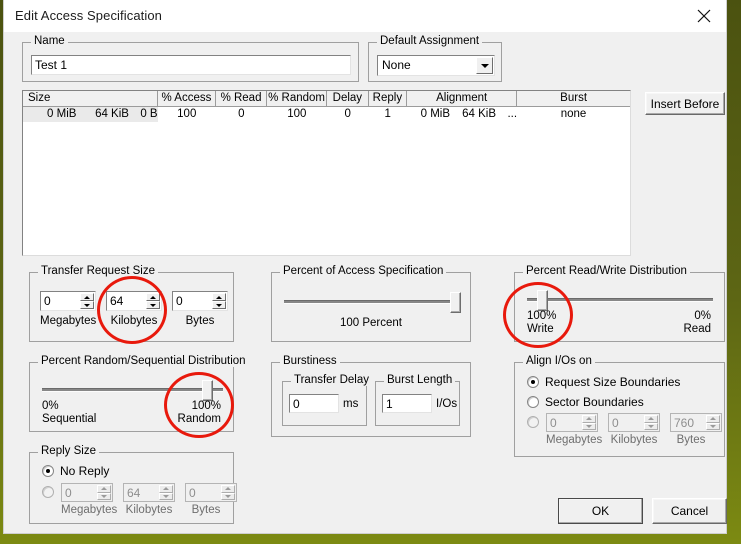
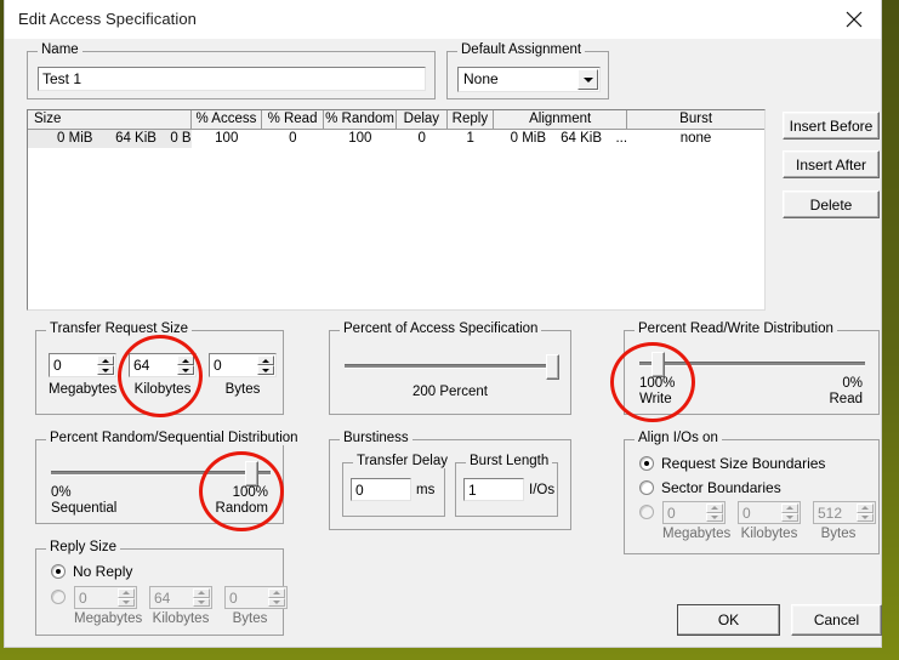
  Edit Access Specification
  Name
  Test 1
  Default Assignment
  None
  Size
  % Access
  % Read
  % Random
  Delay
  Reply
  Alignment
  Burst
  0 MiB
  64 KiB
  0 B
  100
  0
  100
  0
  1
  0 MiB
  64 KiB
  ...
  none
  Insert Before
+ Insert After
+ Delete
  Transfer Request Size
  0
  Megabytes
  64
  Kilobytes
  0
  Bytes
  Percent of Access Specification
- 100 Percent
+ 200 Percent
  Percent Read/Write Distribution
  100%
  Write
  0%
  Read
  Percent Random/Sequential Distribution
  0%
  Sequential
  100%
  Random
  Burstiness
  Transfer Delay
  0
  ms
  Burst Length
  1
  I/Os
  Align I/Os on
  Request Size Boundaries
  Sector Boundaries
  0
  Megabytes
  0
  Kilobytes
- 760
+ 512
  Bytes
  Reply Size
  No Reply
  0
  Megabytes
  64
  Kilobytes
  0
  Bytes
  OK
  Cancel
